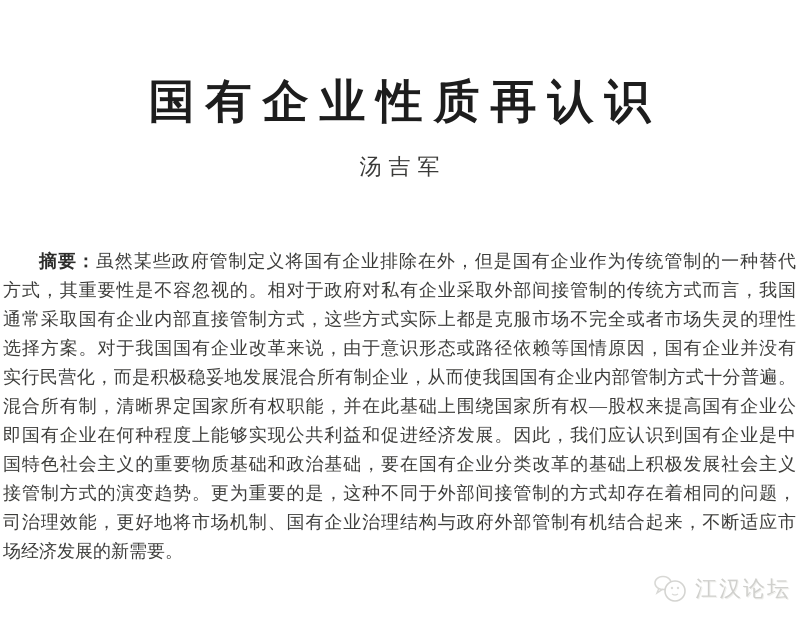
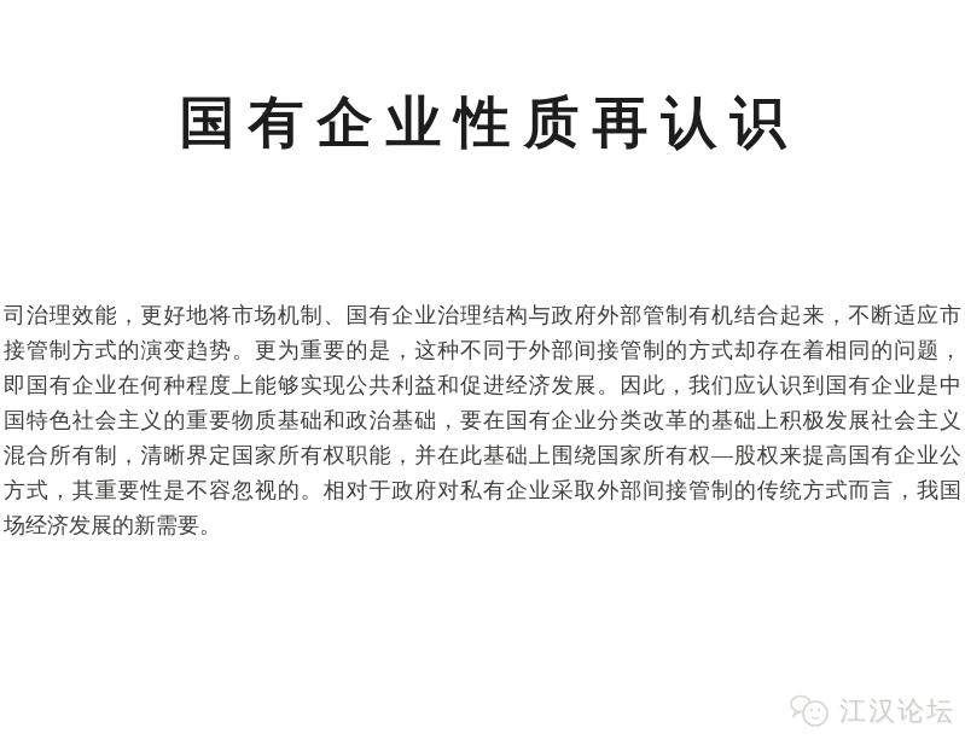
  国有企业性质再认识
- 汤吉军
- 摘要：虽然某些政府管制定义将国有企业排除在外，但是国有企业作为传统管制的一种替代
- 方式，其重要性是不容忽视的。相对于政府对私有企业采取外部间接管制的传统方式而言，我国
+ 司治理效能，更好地将市场机制、国有企业治理结构与政府外部管制有机结合起来，不断适应市
- 通常采取国有企业内部直接管制方式，这些方式实际上都是克服市场不完全或者市场失灵的理性
- 选择方案。对于我国国有企业改革来说，由于意识形态或路径依赖等国情原因，国有企业并没有
- 实行民营化，而是积极稳妥地发展混合所有制企业，从而使我国国有企业内部管制方式十分普遍。
- 混合所有制，清晰界定国家所有权职能，并在此基础上围绕国家所有权—股权来提高国有企业公
+ 接管制方式的演变趋势。更为重要的是，这种不同于外部间接管制的方式却存在着相同的问题，
  即国有企业在何种程度上能够实现公共利益和促进经济发展。因此，我们应认识到国有企业是中
  国特色社会主义的重要物质基础和政治基础，要在国有企业分类改革的基础上积极发展社会主义
- 接管制方式的演变趋势。更为重要的是，这种不同于外部间接管制的方式却存在着相同的问题，
+ 混合所有制，清晰界定国家所有权职能，并在此基础上围绕国家所有权—股权来提高国有企业公
- 司治理效能，更好地将市场机制、国有企业治理结构与政府外部管制有机结合起来，不断适应市
+ 方式，其重要性是不容忽视的。相对于政府对私有企业采取外部间接管制的传统方式而言，我国
  场经济发展的新需要。
  江汉论坛
